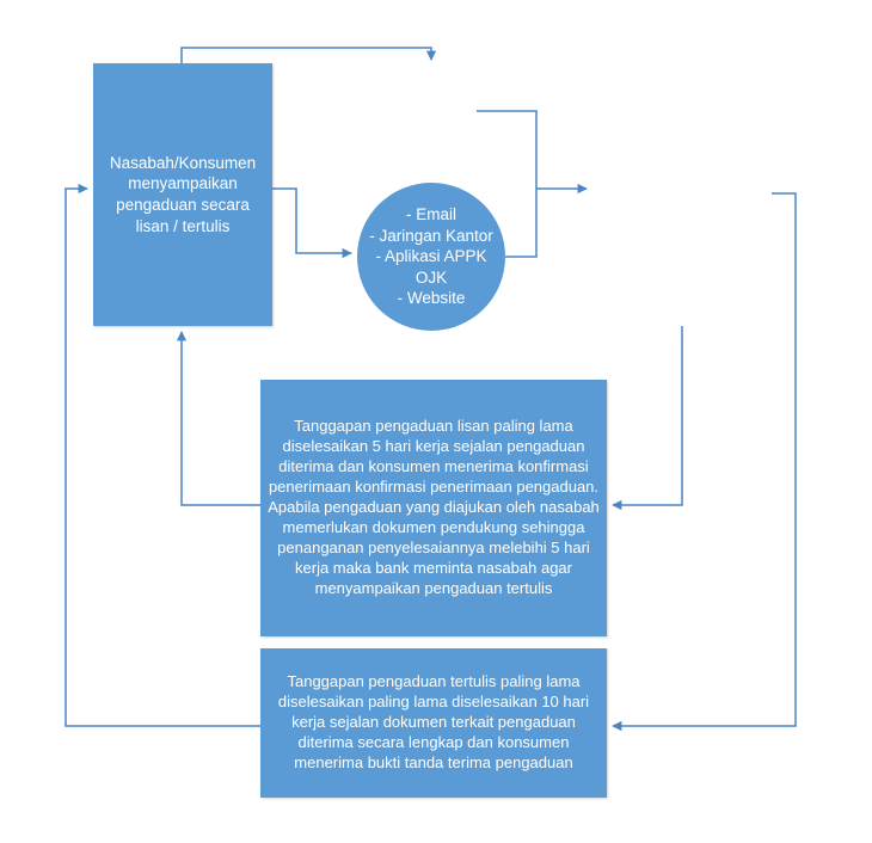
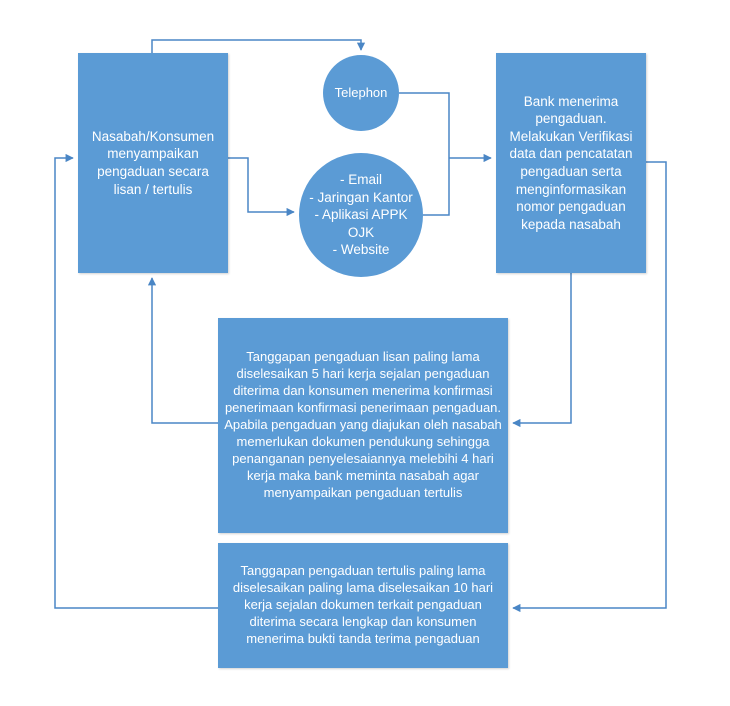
  Nasabah/Konsumen menyampaikan pengaduan secara lisan / tertulis
+ Telephon
  - Email
  - Jaringan Kantor
  - Aplikasi APPK OJK
  - Website
+ Bank menerima pengaduan. Melakukan Verifikasi data dan pencatatan pengaduan serta menginformasikan nomor pengaduan kepada nasabah
- Tanggapan pengaduan lisan paling lama diselesaikan 5 hari kerja sejalan pengaduan diterima dan konsumen menerima konfirmasi penerimaan konfirmasi penerimaan pengaduan. Apabila pengaduan yang diajukan oleh nasabah memerlukan dokumen pendukung sehingga penanganan penyelesaiannya melebihi 5 hari kerja maka bank meminta nasabah agar menyampaikan pengaduan tertulis
+ Tanggapan pengaduan lisan paling lama diselesaikan 5 hari kerja sejalan pengaduan diterima dan konsumen menerima konfirmasi penerimaan konfirmasi penerimaan pengaduan. Apabila pengaduan yang diajukan oleh nasabah memerlukan dokumen pendukung sehingga penanganan penyelesaiannya melebihi 4 hari kerja maka bank meminta nasabah agar menyampaikan pengaduan tertulis
  Tanggapan pengaduan tertulis paling lama diselesaikan paling lama diselesaikan 10 hari kerja sejalan dokumen terkait pengaduan diterima secara lengkap dan konsumen menerima bukti tanda terima pengaduan
